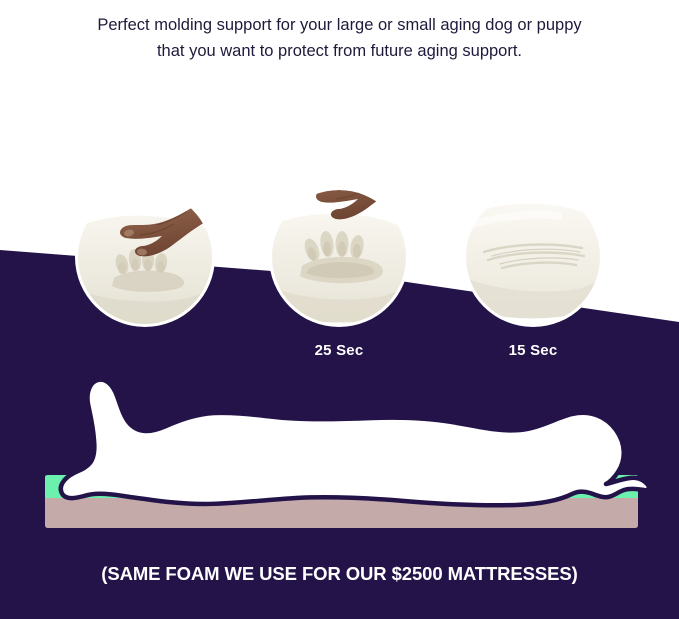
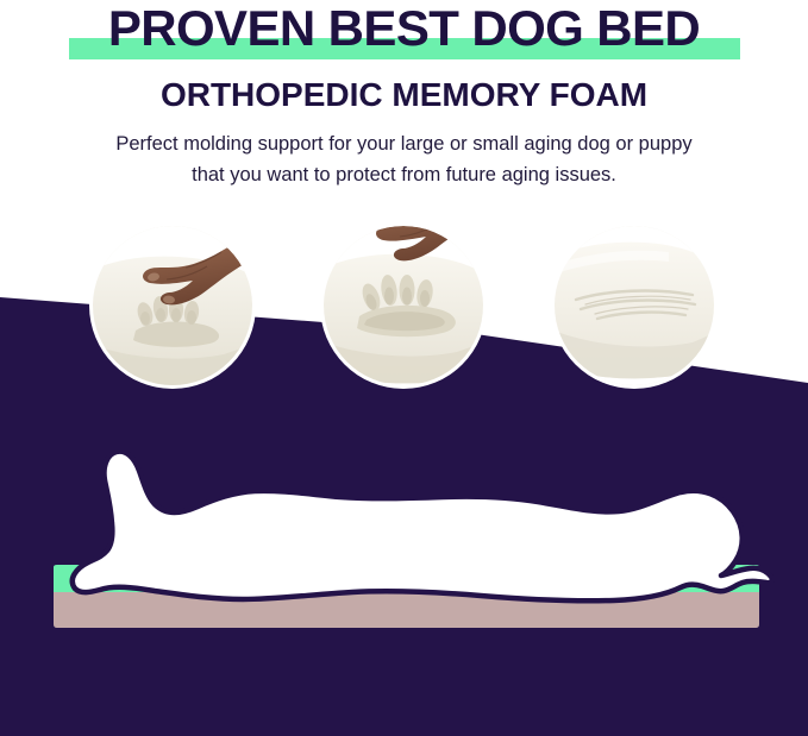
+ PROVEN BEST DOG BED
+ ORTHOPEDIC MEMORY FOAM
- Perfect molding support for your large or small aging dog or puppy that you want to protect from future aging support.
+ Perfect molding support for your large or small aging dog or puppy that you want to protect from future aging issues.
- 25 Sec
- 15 Sec
- (SAME FOAM WE USE FOR OUR $2500 MATTRESSES)
